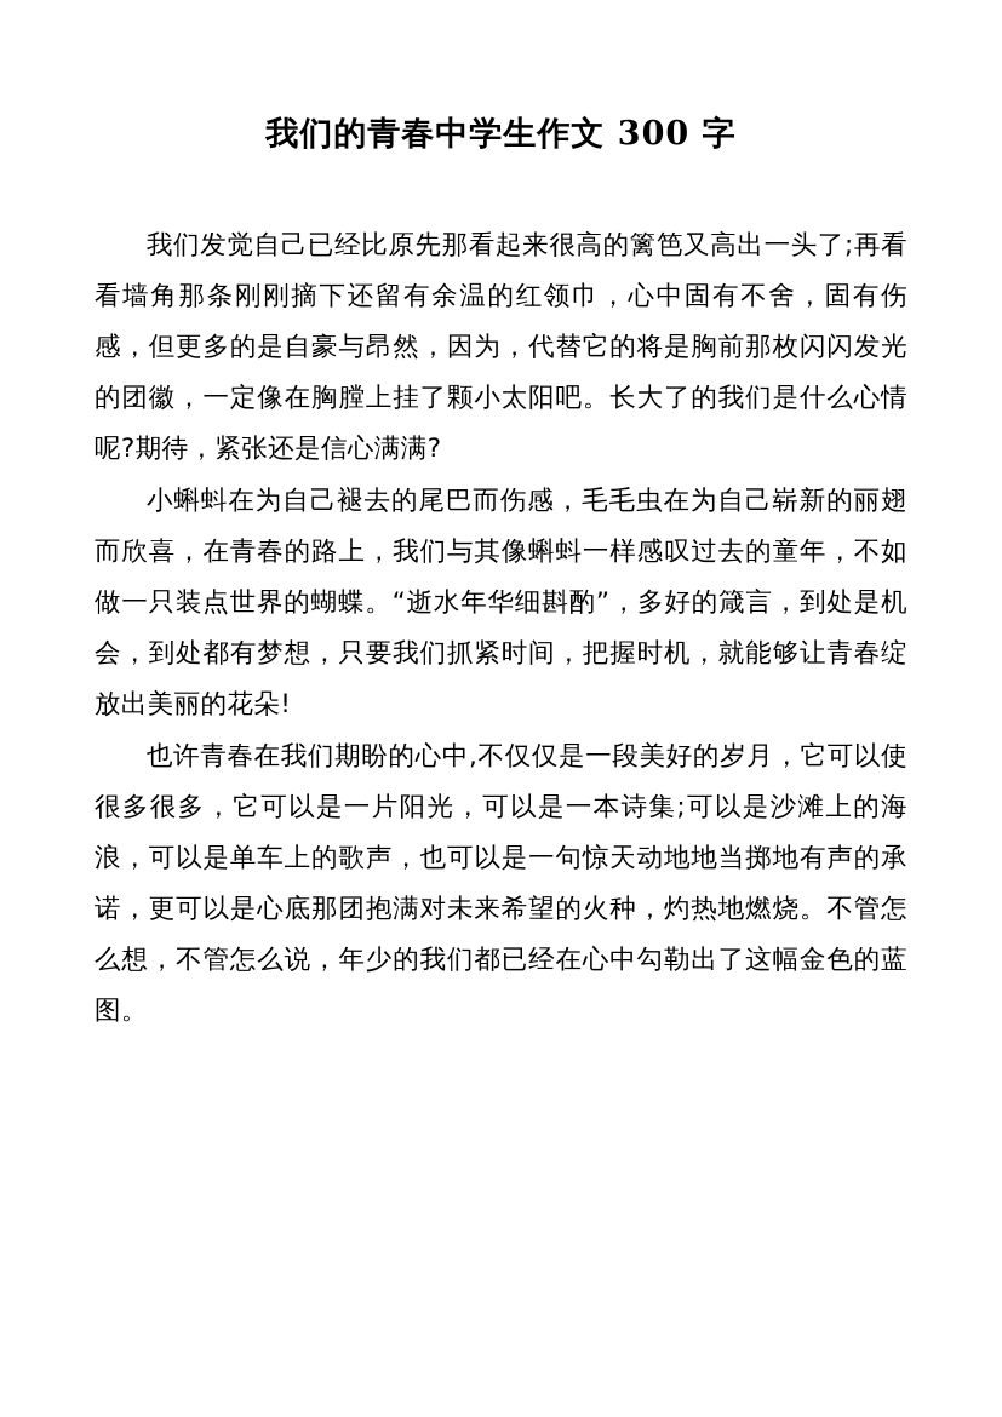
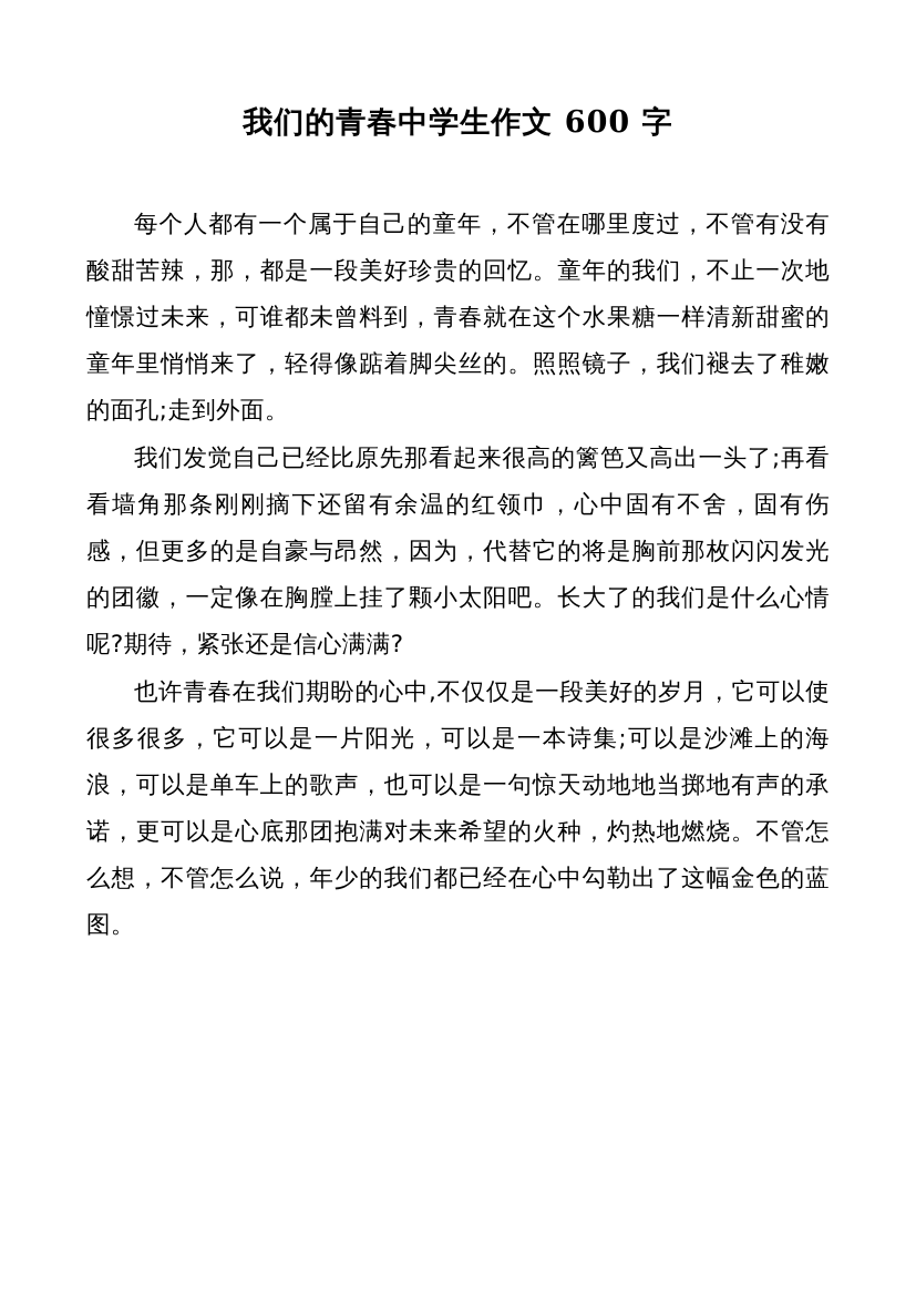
- 我们的青春中学生作文 300 字
+ 我们的青春中学生作文 600 字
+ 每个人都有一个属于自己的童年，不管在哪里度过，不管有没有酸甜苦辣，那，都是一段美好珍贵的回忆。童年的我们，不止一次地憧憬过未来，可谁都未曾料到，青春就在这个水果糖一样清新甜蜜的童年里悄悄来了，轻得像踮着脚尖丝的。照照镜子，我们褪去了稚嫩的面孔;走到外面。
  我们发觉自己已经比原先那看起来很高的篱笆又高出一头了;再看看墙角那条刚刚摘下还留有余温的红领巾，心中固有不舍，固有伤感，但更多的是自豪与昂然，因为，代替它的将是胸前那枚闪闪发光的团徽，一定像在胸膛上挂了颗小太阳吧。长大了的我们是什么心情呢?期待，紧张还是信心满满?
- 小蝌蚪在为自己褪去的尾巴而伤感，毛毛虫在为自己崭新的丽翅而欣喜，在青春的路上，我们与其像蝌蚪一样感叹过去的童年，不如做一只装点世界的蝴蝶。“逝水年华细斟酌”，多好的箴言，到处是机会，到处都有梦想，只要我们抓紧时间，把握时机，就能够让青春绽放出美丽的花朵!
  也许青春在我们期盼的心中,不仅仅是一段美好的岁月，它可以使很多很多，它可以是一片阳光，可以是一本诗集;可以是沙滩上的海浪，可以是单车上的歌声，也可以是一句惊天动地地当掷地有声的承诺，更可以是心底那团抱满对未来希望的火种，灼热地燃烧。不管怎么想，不管怎么说，年少的我们都已经在心中勾勒出了这幅金色的蓝图。
